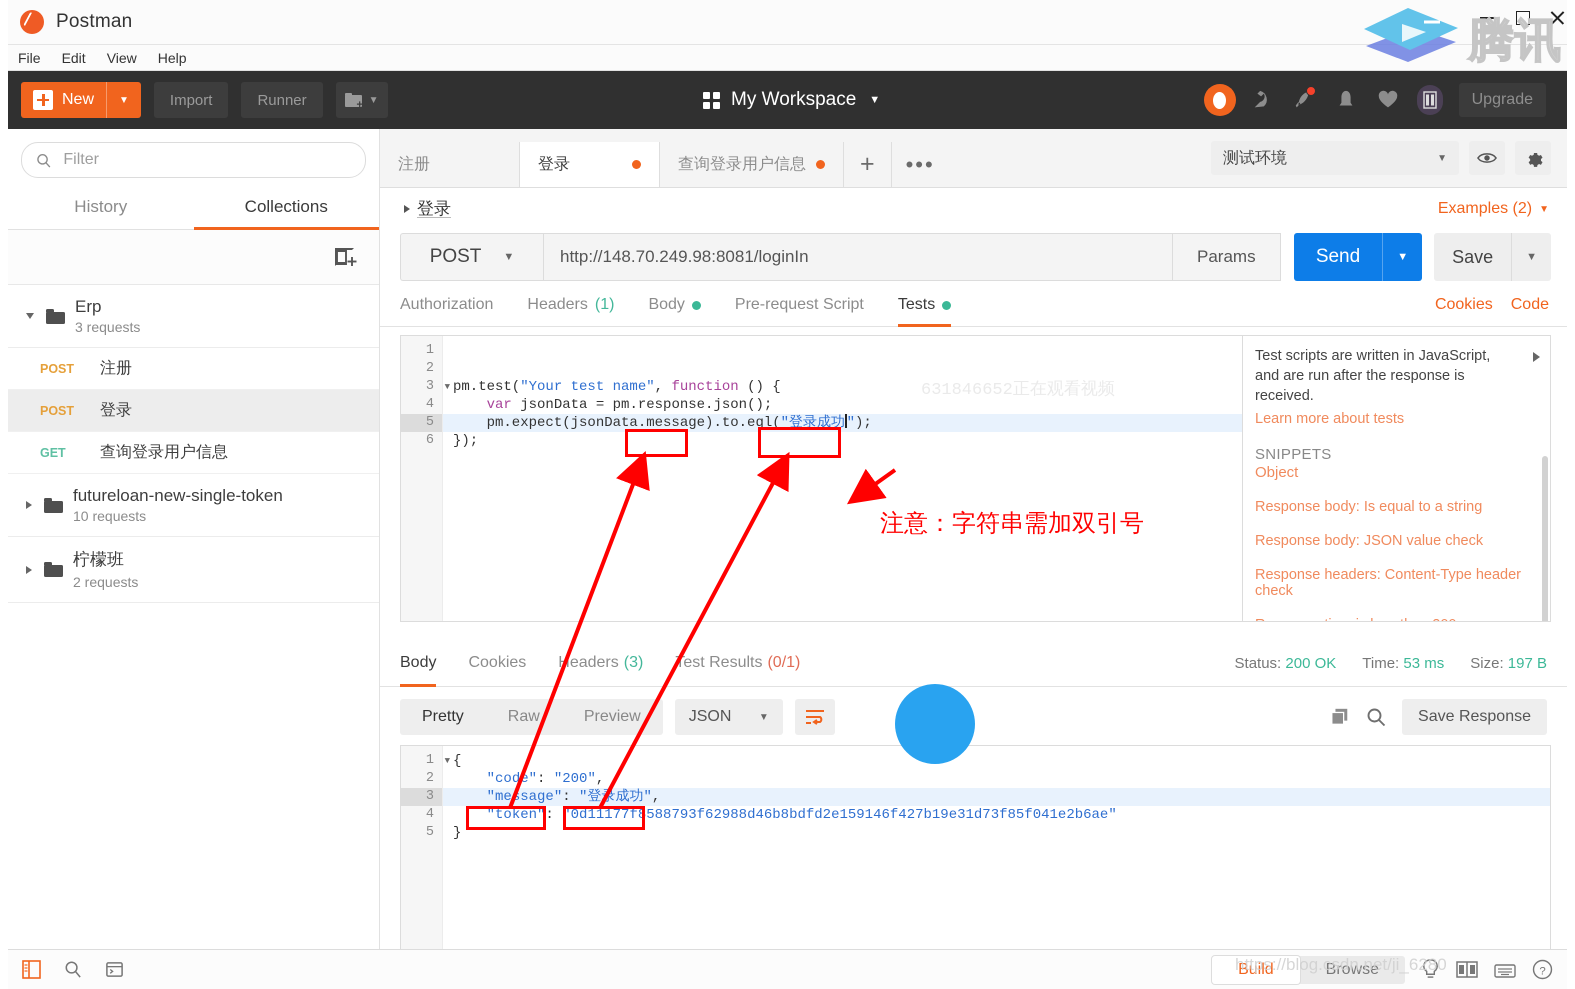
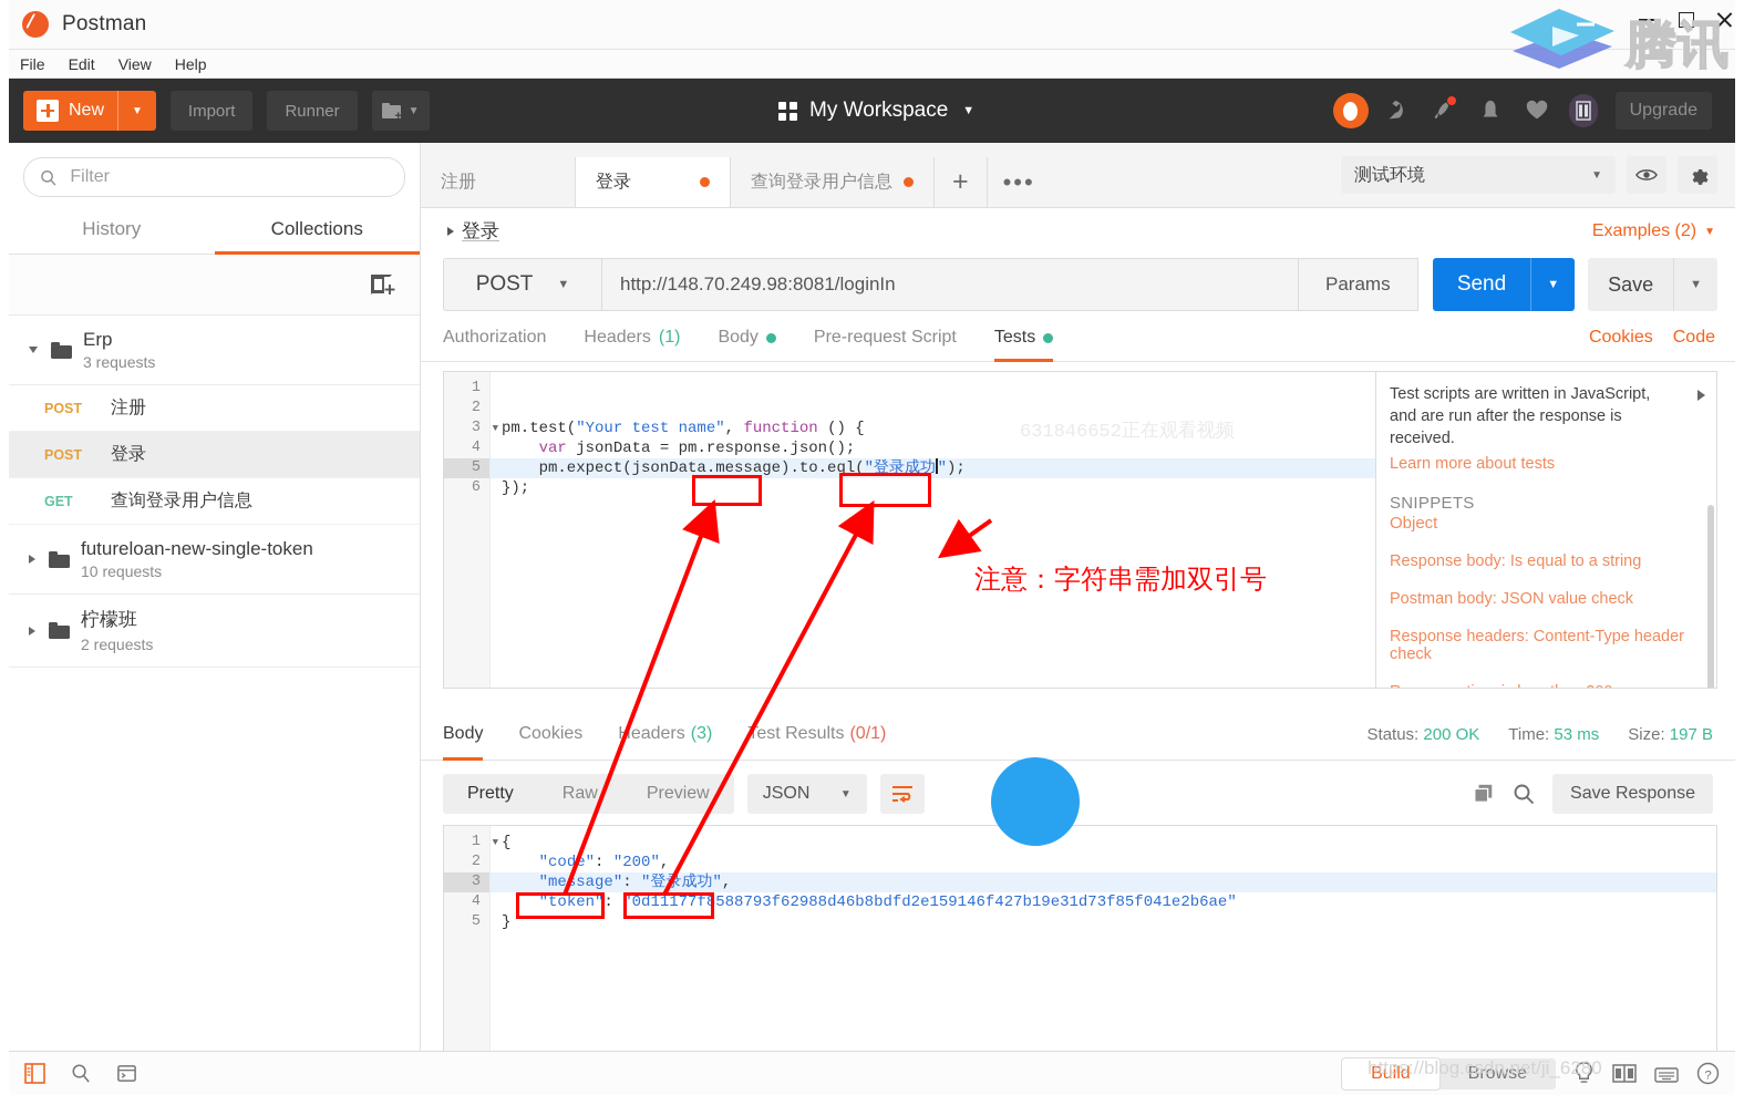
  Postman
  File
  Edit
  View
  Help
  New
  ▼
  Import
  Runner
  +
  ▼
  My Workspace
  ▼
  Upgrade
  Filter
  History
  Collections
  Erp
  3 requests
  POST
  注册
  POST
  登录
  GET
  查询登录用户信息
  futureloan-new-single-token
  10 requests
  柠檬班
  2 requests
  注册
  登录
  查询登录用户信息
  +
  •••
  测试环境
  ▼
  登录
  Examples (2)
  ▼
  POST
  ▼
  http://148.70.249.98:8081/loginIn
  Params
  Send
  ▼
  Save
  ▼
  Authorization
  Headers
  (1)
  Body
  Pre-request Script
  Tests
  Cookies
  Code
  1
  2
  3
  ▼
  4
  5
  6
  pm.test("Your test name", function () {
  var jsonData = pm.response.json();
  pm.expect(jsonData.message).to.eql("登录成功");
  });
  Test scripts are written in JavaScript, and are run after the response is received.
  Learn more about tests
  SNIPPETS
  Object
  Response body: Is equal to a string
- Response body: JSON value check
+ Postman body: JSON value check
  Response headers: Content-Type header check
  Body
  Cookies
  eaders
  (3)
  est Results
  (0/1)
  Status: 200 OK
  Time: 53 ms
  Size: 197 B
  Pretty
  Raw
  Preview
  JSON
  ▼
  Save Response
  1
  ▼
  2
  3
  4
  5
  {
  "code": "200",
  "mesage": "登录成功",
  "token": "0d11177f8588793f62988d46b8bdfd2e159146f427b19e31d73f85f041e2b6ae"
  }
  Build
  Browse
  ?
  注意：字符串需加双引号
  https://blog.csdn.net/ji_6280
  腾讯
